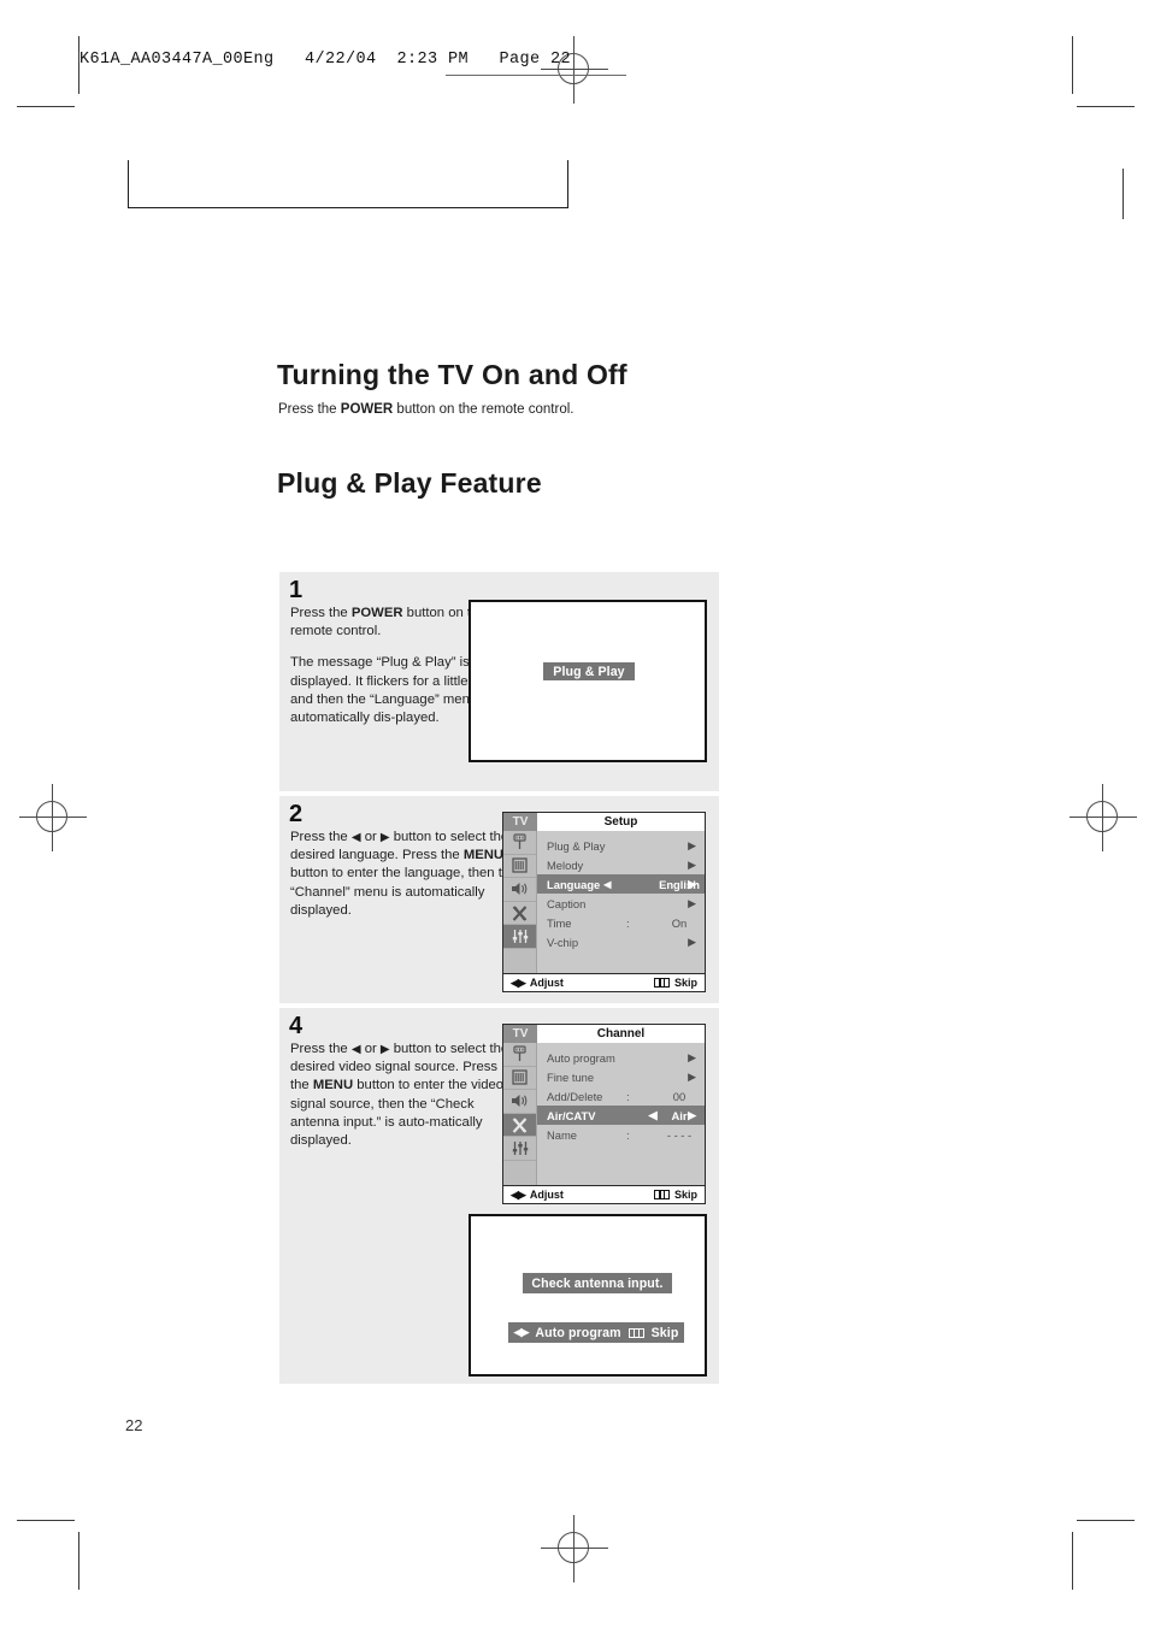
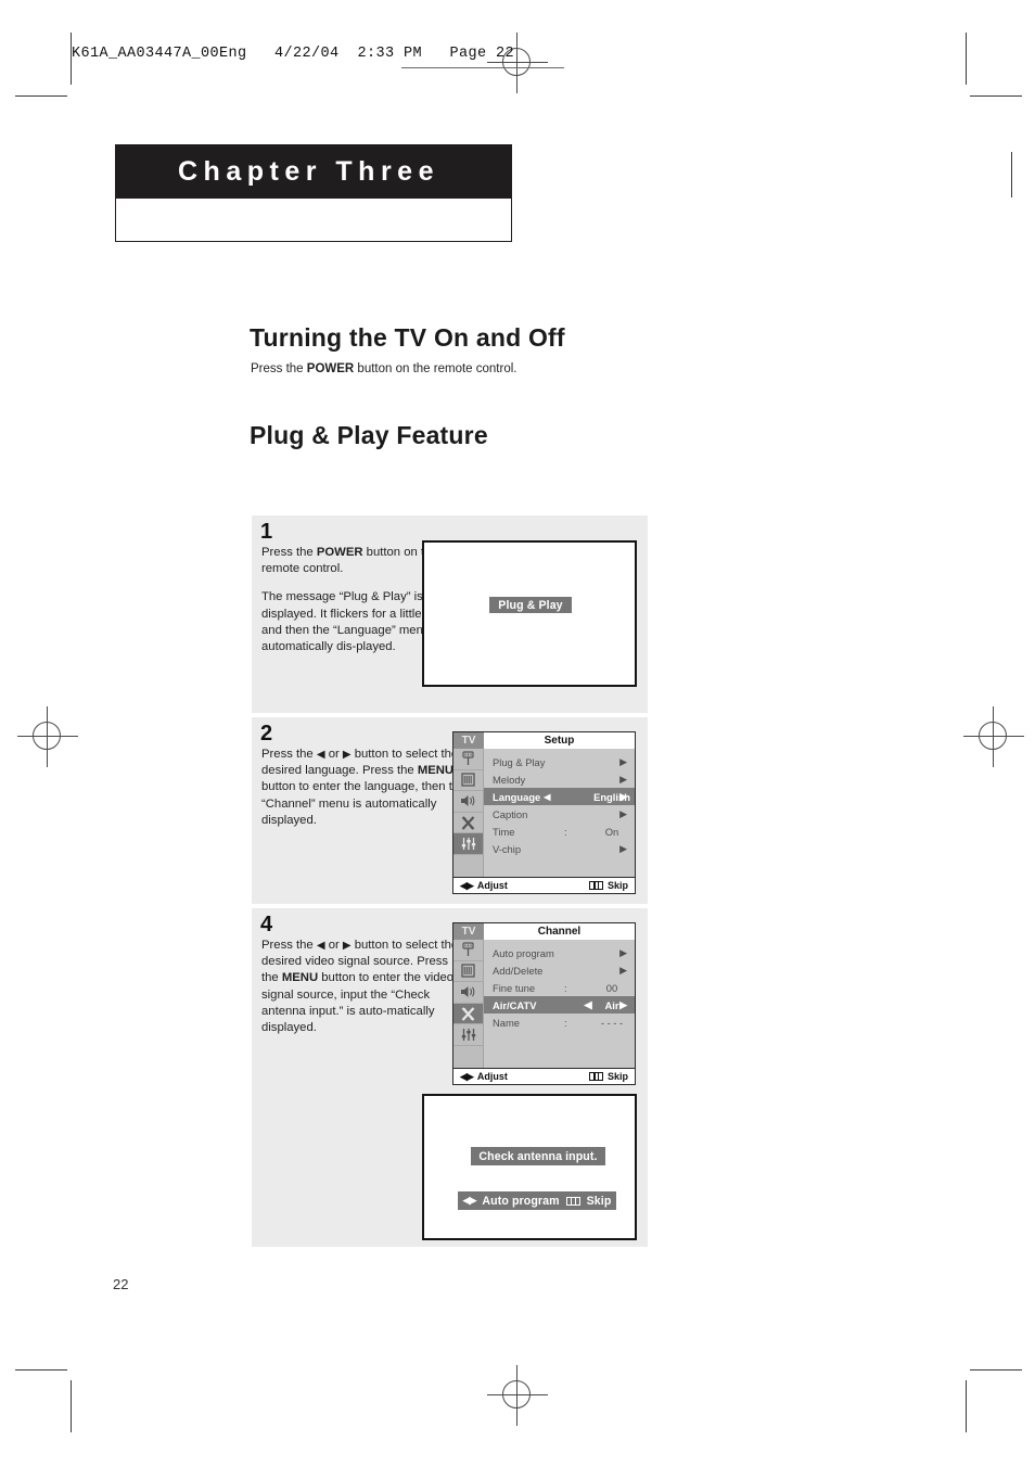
- K61A_AA03447A_00Eng 4/22/04 2:23 PM Page 22
+ K61A_AA03447A_00Eng 4/22/04 2:33 PM Page 22
+ Chapter Three
  Turning the TV On and Off
  Press the POWER button on the remote control.
  Plug & Play Feature
  1
  Press the POWER button on remote control. The message “Plug & Play” is displayed. It flickers for a little and then the “Language” men automatically dis-played.
  Plug & Play
  2
  Press the ◀ or ▶ button to select th desired language. Press the MENU button to enter the language, then t “Channel” menu is automatically displayed.
  TV
  Setup
  Plug & Play
  ▶
  Melody
  ▶
  Language
  ◀
  English
  ▶
  Caption
  ▶
  Time
  :
  On
  V-chip
  ▶
  ◀▶
  Adjust
  Skip
  4
- Press the ◀ or ▶ button to select th desired video signal source. Press the MENU button to enter the video signal source, then the “Check antenna input.” is auto-matically displayed.
+ Press the ◀ or ▶ button to select th desired video signal source. Press the MENU button to enter the video signal source, input the “Check antenna input.” is auto-matically displayed.
  TV
  Channel
  Auto program
  ▶
- Fine tune
+ Add/Delete
  ▶
- Add/Delete
+ Fine tune
  :
  00
  Air/CATV
  ◀
  Air
  ▶
  Name
  :
  - - - -
  ◀▶
  Adjust
  Skip
  Check antenna input.
  ◀▶
  Auto program
  Skip
  22
